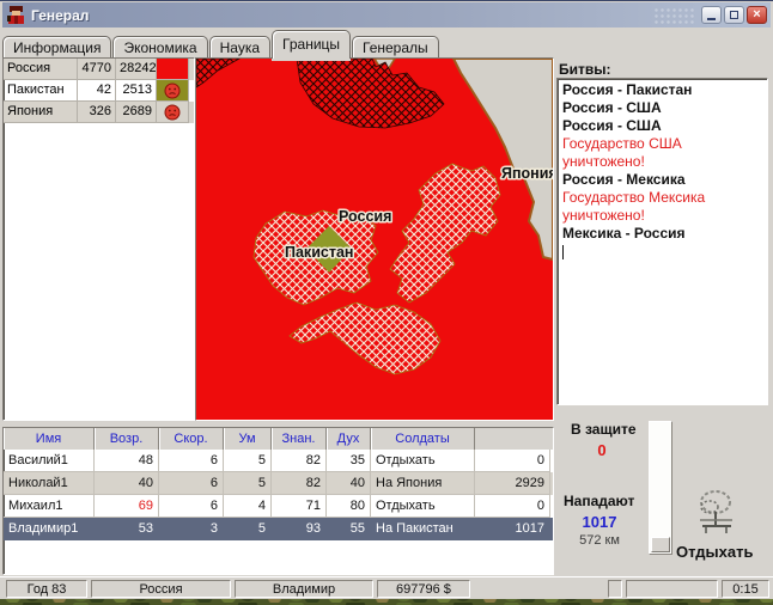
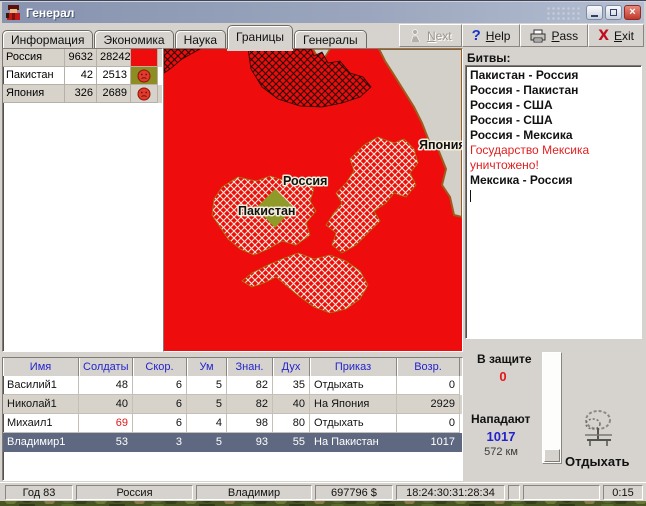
  Генерал
  ×
  Информация Экономика Наука Границы Генералы
+ Next
+ ?
+ Help
+ Pass
+ X
+ Exit
  Россия
- 4770
+ 9632
  28242
  Пакистан
  42
  2513
  Япония
  326
  2689
  Россия
  Пакистан
  Япони
  Битвы:
+ Пакистан - Россия
  Россия - Пакистан
  Россия - США
  Россия - США
- Государство США уничтожено!
  Россия - Мексика
  Государство Мексика уничтожено!
  Мексика - Россия
  В защите
  0
  Нападают
  1017
  572 км
  Отдыхать
  Имя
- Возр.
+ Солдаты
  Скор.
  Ум
  Знан.
  Дух
+ Приказ
- Солдаты
+ Возр.
  Василий1
  48
  6
  5
  82
  35
  Отдыхать
  0
  Николай1
  40
  6
  5
  82
  40
  На Япония
  2929
  Михаил1
  69
  6
  4
- 71
+ 98
  80
  Отдыхать
  0
  Владимир1
  53
  3
  5
  93
  55
  На Пакистан
  1017
  Год 83
  Россия
  Владимир
  697796 $
+ 18:24:30:31:28:34
  0:15
